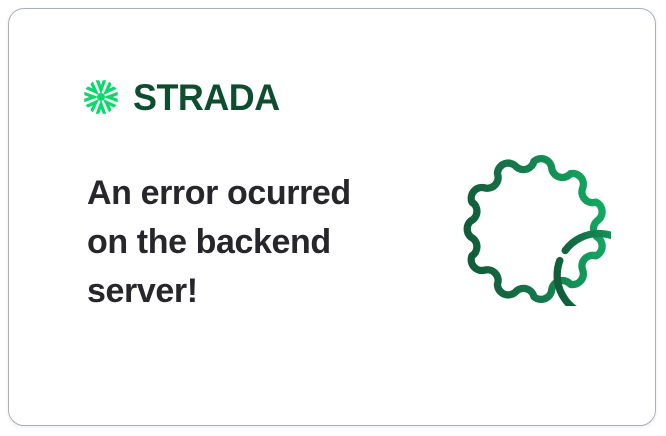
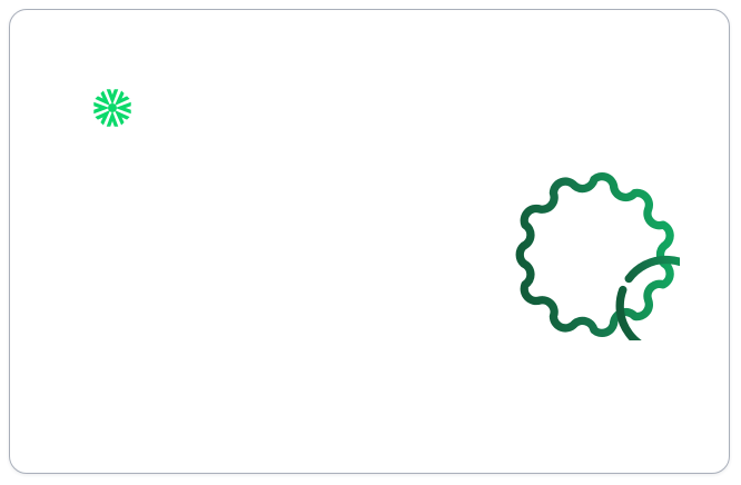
- STRADA
- An error ocurred on the backend server!
